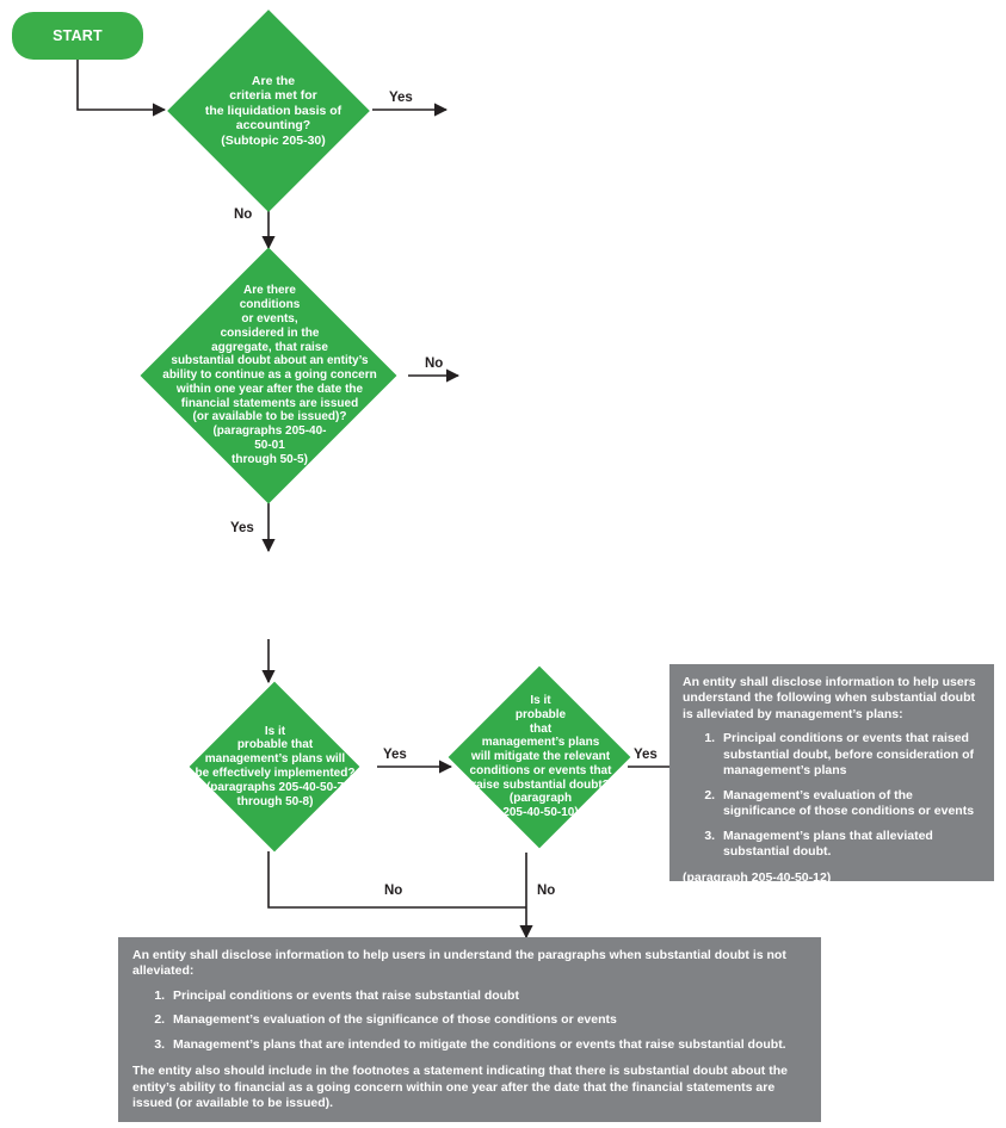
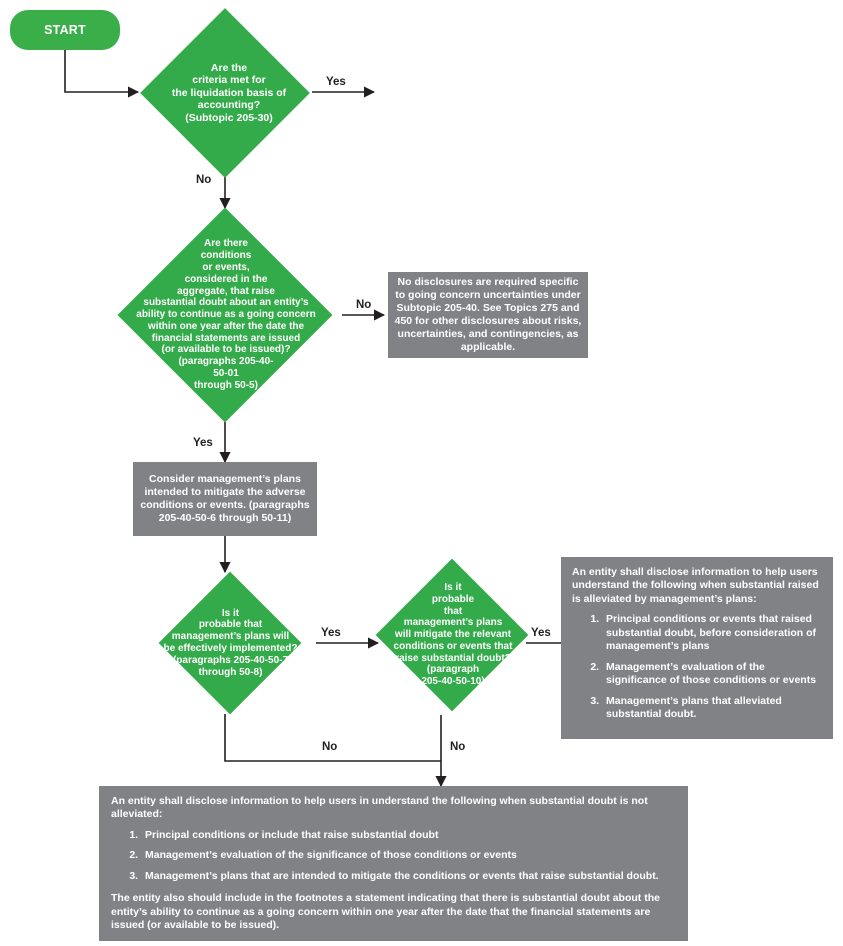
  START
  Are the
  criteria met for
  the liquidation basis of
  accounting?
  (Subtopic 205-30)
  Are there
  conditions
  or events,
  considered in the
  aggregate, that raise
  substantial doubt about an entity’s
  ability to continue as a going concern
  within one year after the date the
  financial statements are issued
  (or available to be issued)?
  (paragraphs 205-40-
  50-01
  through 50-5)
+ No disclosures are required specific
+ to going concern uncertainties under
+ Subtopic 205-40. See Topics 275 and
+ 450 for other disclosures about risks,
+ uncertainties, and contingencies, as
+ applicable.
+ Consider management’s plans
+ intended to mitigate the adverse
+ conditions or events. (paragraphs
+ 205-40-50-6 through 50-11)
  Is it
  probable that
  management’s plans will
  be effectively implemented?
  (paragraphs 205-40-50-7
  through 50-8)
  Is it
  probable
  that
  management’s plans
  will mitigate the relevant
  conditions or events that
  raise substantial doubt?
  (paragraph
  205-40-50-10)
- An entity shall disclose information to help users understand the following when substantial doubt is alleviated by management’s plans:
+ An entity shall disclose information to help users understand the following when substantial raised is alleviated by management’s plans:
  Principal conditions or events that raised substantial doubt, before consideration of management’s plans
  Management’s evaluation of the significance of those conditions or events
  Management’s plans that alleviated substantial doubt.
- (paragraph 205-40-50-12)
- An entity shall disclose information to help users in understand the paragraphs when substantial doubt is not alleviated:
+ An entity shall disclose information to help users in understand the following when substantial doubt is not alleviated:
- Principal conditions or events that raise substantial doubt
+ Principal conditions or include that raise substantial doubt
  Management’s evaluation of the significance of those conditions or events
  Management’s plans that are intended to mitigate the conditions or events that raise substantial doubt.
- The entity also should include in the footnotes a statement indicating that there is substantial doubt about the entity’s ability to financial as a going concern within one year after the date that the financial statements are issued (or available to be issued).
+ The entity also should include in the footnotes a statement indicating that there is substantial doubt about the entity’s ability to continue as a going concern within one year after the date that the financial statements are issued (or available to be issued).
  Yes
  No
  No
  Yes
  Yes
  Yes
  No
  No
